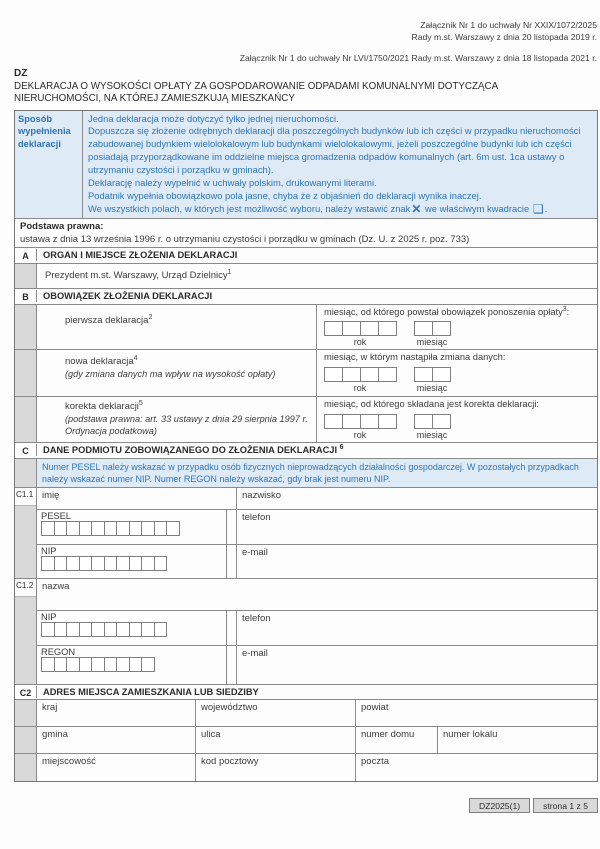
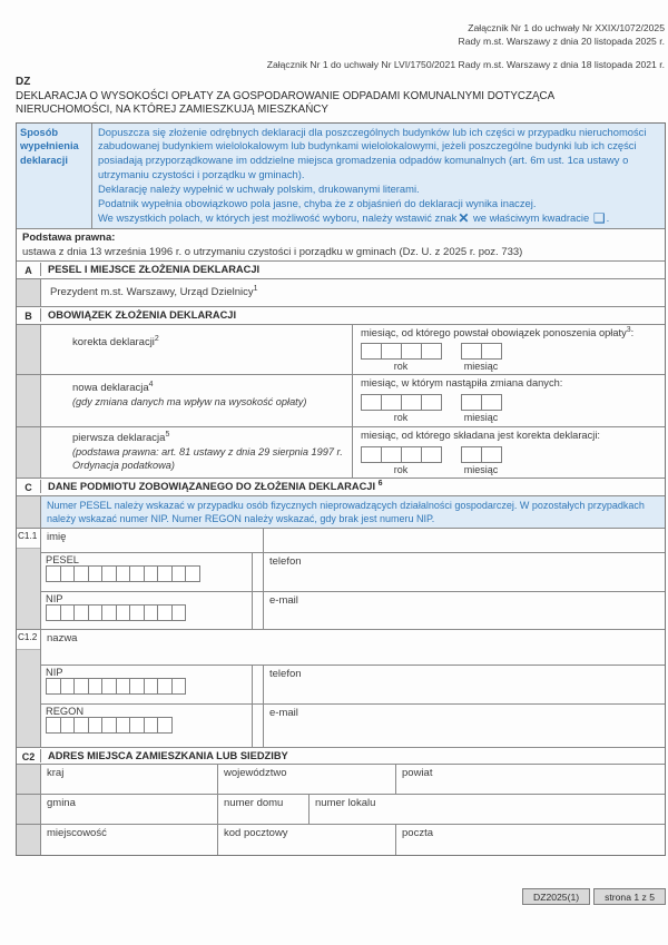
  Załącznik Nr 1 do uchwały Nr XXIX/1072/2025
- Rady m.st. Warszawy z dnia 20 listopada 2019 r.
+ Rady m.st. Warszawy z dnia 20 listopada 2025 r.
  Załącznik Nr 1 do uchwały Nr LVI/1750/2021 Rady m.st. Warszawy z dnia 18 listopada 2021 r.
  DZ
  DEKLARACJA O WYSOKOŚCI OPŁATY ZA GOSPODAROWANIE ODPADAMI KOMUNALNYMI DOTYCZĄCA NIERUCHOMOŚCI, NA KTÓREJ ZAMIESZKUJĄ MIESZKAŃCY
  Sposób wypełnienia deklaracji
- Jedna deklaracja może dotyczyć tylko jednej nieruchomości.
  Dopuszcza się złożenie odrębnych deklaracji dla poszczególnych budynków lub ich części w przypadku nieruchomości zabudowanej budynkiem wielolokalowym lub budynkami wielolokalowymi, jeżeli poszczególne budynki lub ich części posiadają przyporządkowane im oddzielne miejsca gromadzenia odpadów komunalnych (art. 6m ust. 1ca ustawy o utrzymaniu czystości i porządku w gminach).
  Deklarację należy wypełnić w uchwały polskim, drukowanymi literami.
  Podatnik wypełnia obowiązkowo pola jasne, chyba że z objaśnień do deklaracji wynika inaczej.
  We wszystkich polach, w których jest możliwość wyboru, należy wstawić znak✕ we właściwym kwadracie ❑.
  Podstawa prawna:
  ustawa z dnia 13 września 1996 r. o utrzymaniu czystości i porządku w gminach (Dz. U. z 2025 r. poz. 733)
  A
- ORGAN I MIEJSCE ZŁOŻENIA DEKLARACJI
+ PESEL I MIEJSCE ZŁOŻENIA DEKLARACJI
  Prezydent m.st. Warszawy, Urząd Dzielnicy
  B
  OBOWIĄZEK ZŁOŻENIA DEKLARACJI
- pierwsza deklaracja
+ korekta deklaracji
  miesiąc, od którego powstał obowiązek ponoszenia opłaty :
  rok
  miesiąc
  nowa deklaracja
  (gdy zmiana danych ma wpływ na wysokość opłaty)
  miesiąc, w którym nastąpiła zmiana danych:
  rok
  miesiąc
- korekta deklaracji
+ pierwsza deklaracja
- (podstawa prawna: art. 33 ustawy z dnia 29 sierpnia 1997 r. Ordynacja podatkowa)
+ (podstawa prawna: art. 81 ustawy z dnia 29 sierpnia 1997 r. Ordynacja podatkowa)
  miesiąc, od którego składana jest korekta deklaracji:
  rok
  miesiąc
  C
  DANE PODMIOTU ZOBOWIĄZANEGO DO ZŁOŻENIA DEKLARACJI
  Numer PESEL należy wskazać w przypadku osób fizycznych nieprowadzących działalności gospodarczej. W pozostałych przypadkach należy wskazać numer NIP. Numer REGON należy wskazać, gdy brak jest numeru NIP.
  C1.1
  imię
- nazwisko
  PESEL
  telefon
  NIP
  e-mail
  C1.2
  nazwa
  NIP
  telefon
  REGON
  e-mail
  C2
  ADRES MIEJSCA ZAMIESZKANIA LUB SIEDZIBY
  kraj
  województwo
  powiat
  gmina
- ulica
  numer domu
  numer lokalu
  miejscowość
  kod pocztowy
  poczta
  DZ2025(1)
  strona 1 z 5
